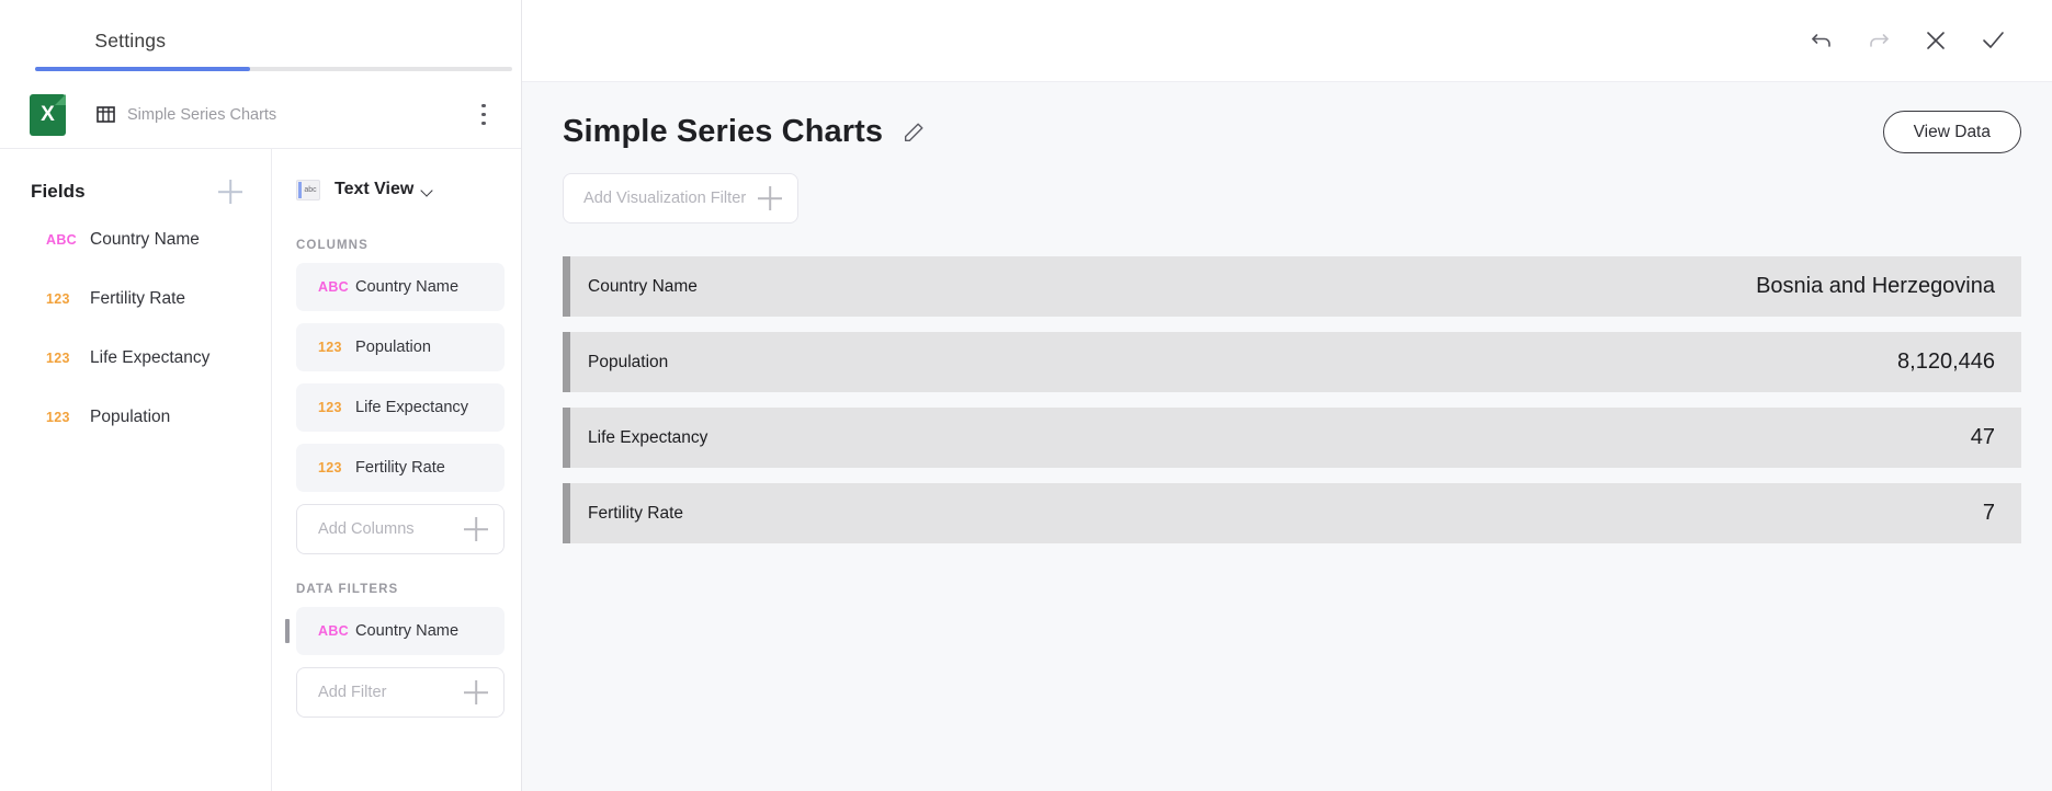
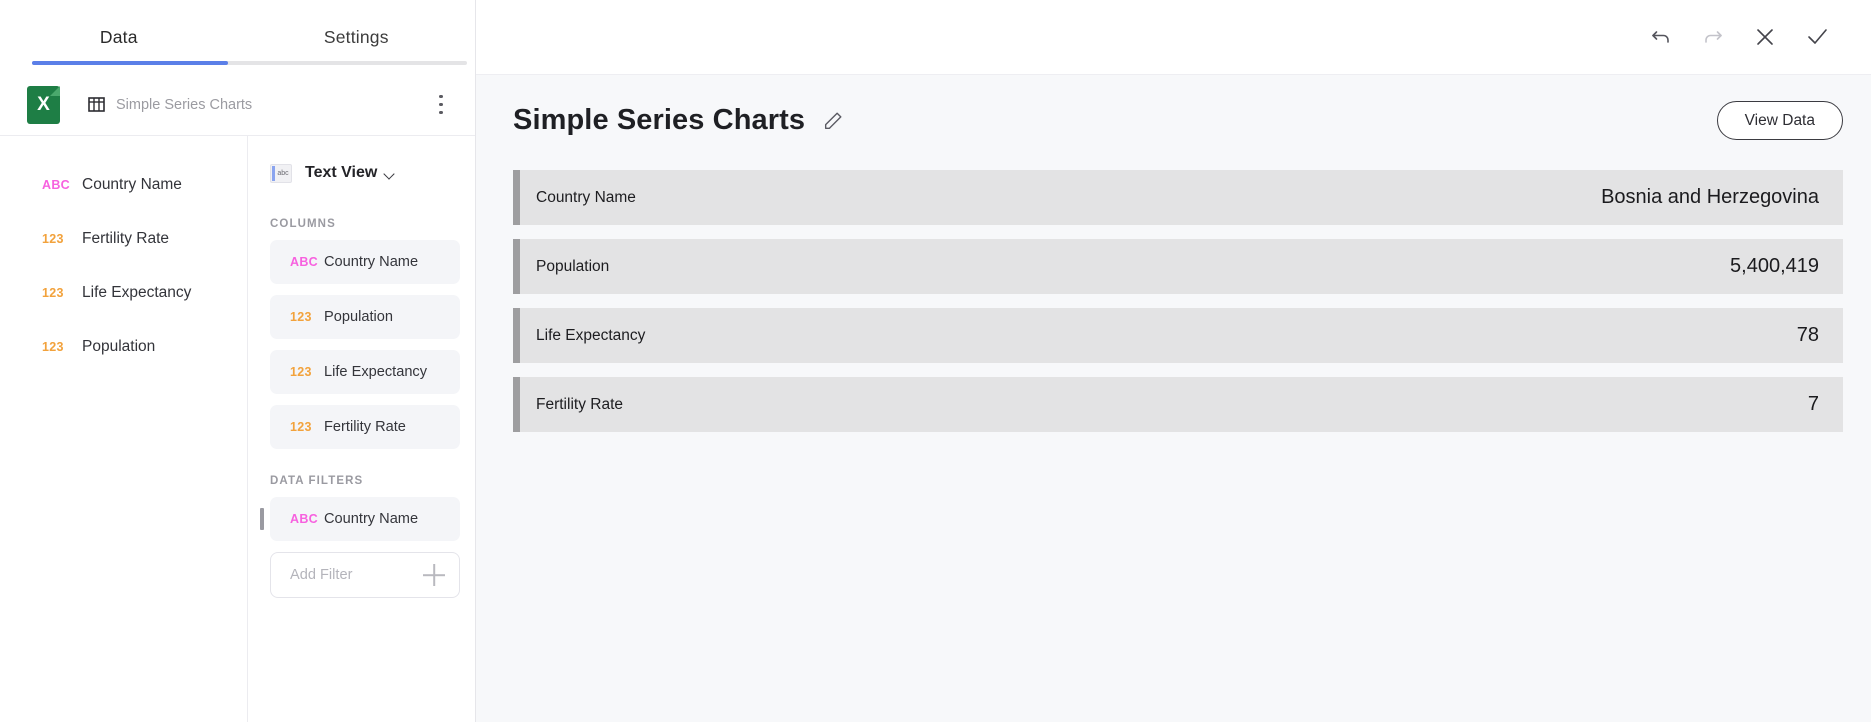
+ Data
  Settings
  X
  Simple Series Charts
- Fields
  ABC
  Country Name
  123
  Fertility Rate
  123
  Life Expectancy
  123
  Population
  Text View
  COLUMNS
  ABC
  Country Name
  123
  Population
  123
  Life Expectancy
  123
  Fertility Rate
- Add Columns
  DATA FILTERS
  ABC
  Country Name
  Add Filter
  Simple Series Charts
  View Data
- Add Visualization Filter
  Country Name
  Bosnia and Herzegovina
  Population
- 8,120,446
+ 5,400,419
  Life Expectancy
- 47
+ 78
  Fertility Rate
  7
